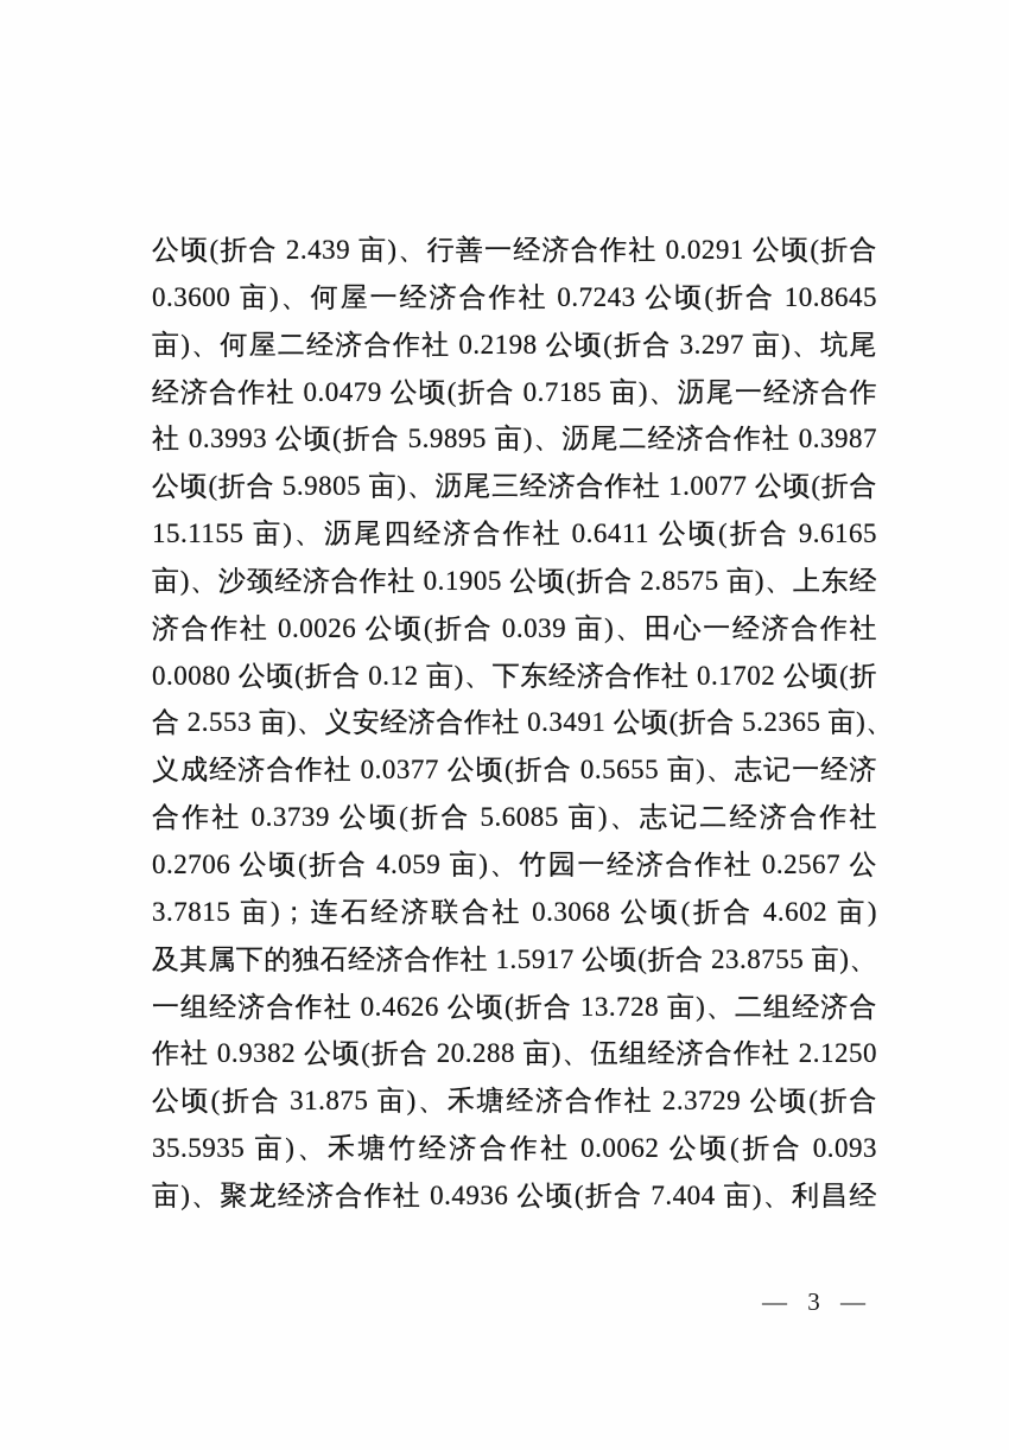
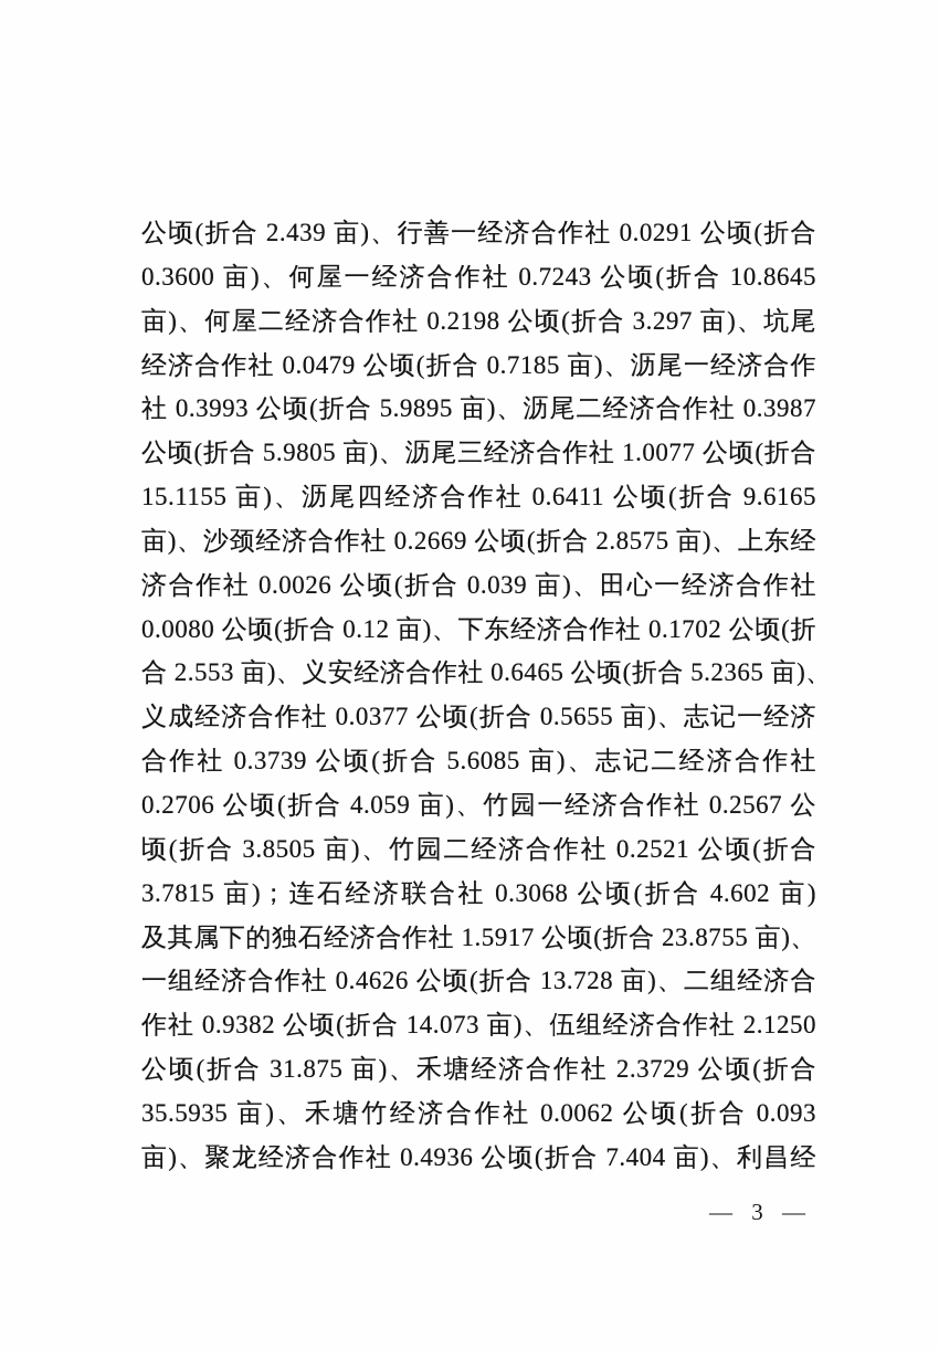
  公顷(折合 2.439 亩)、行善一经济合作社 0.0291 公顷(折合
  0.3600 亩)、何屋一经济合作社 0.7243 公顷(折合 10.8645
  亩)、何屋二经济合作社 0.2198 公顷(折合 3.297 亩)、坑尾
  经济合作社 0.0479 公顷(折合 0.7185 亩)、沥尾一经济合作
  社 0.3993 公顷(折合 5.9895 亩)、沥尾二经济合作社 0.3987
  公顷(折合 5.9805 亩)、沥尾三经济合作社 1.0077 公顷(折合
  15.1155 亩)、沥尾四经济合作社 0.6411 公顷(折合 9.6165
- 亩)、沙颈经济合作社 0.1905 公顷(折合 2.8575 亩)、上东经
+ 亩)、沙颈经济合作社 0.2669 公顷(折合 2.8575 亩)、上东经
  济合作社 0.0026 公顷(折合 0.039 亩)、田心一经济合作社
  0.0080 公顷(折合 0.12 亩)、下东经济合作社 0.1702 公顷(折
- 合 2.553 亩)、义安经济合作社 0.3491 公顷(折合 5.2365 亩)、
+ 合 2.553 亩)、义安经济合作社 0.6465 公顷(折合 5.2365 亩)、
  义成经济合作社 0.0377 公顷(折合 0.5655 亩)、志记一经济
  合作社 0.3739 公顷(折合 5.6085 亩)、志记二经济合作社
  0.2706 公顷(折合 4.059 亩)、竹园一经济合作社 0.2567 公
+ 顷(折合 3.8505 亩)、竹园二经济合作社 0.2521 公顷(折合
  3.7815 亩)；连石经济联合社 0.3068 公顷(折合 4.602 亩)
  及其属下的独石经济合作社 1.5917 公顷(折合 23.8755 亩)、
  一组经济合作社 0.4626 公顷(折合 13.728 亩)、二组经济合
- 作社 0.9382 公顷(折合 20.288 亩)、伍组经济合作社 2.1250
+ 作社 0.9382 公顷(折合 14.073 亩)、伍组经济合作社 2.1250
  公顷(折合 31.875 亩)、禾塘经济合作社 2.3729 公顷(折合
  35.5935 亩)、禾塘竹经济合作社 0.0062 公顷(折合 0.093
  亩)、聚龙经济合作社 0.4936 公顷(折合 7.404 亩)、利昌经
  — 3 —
